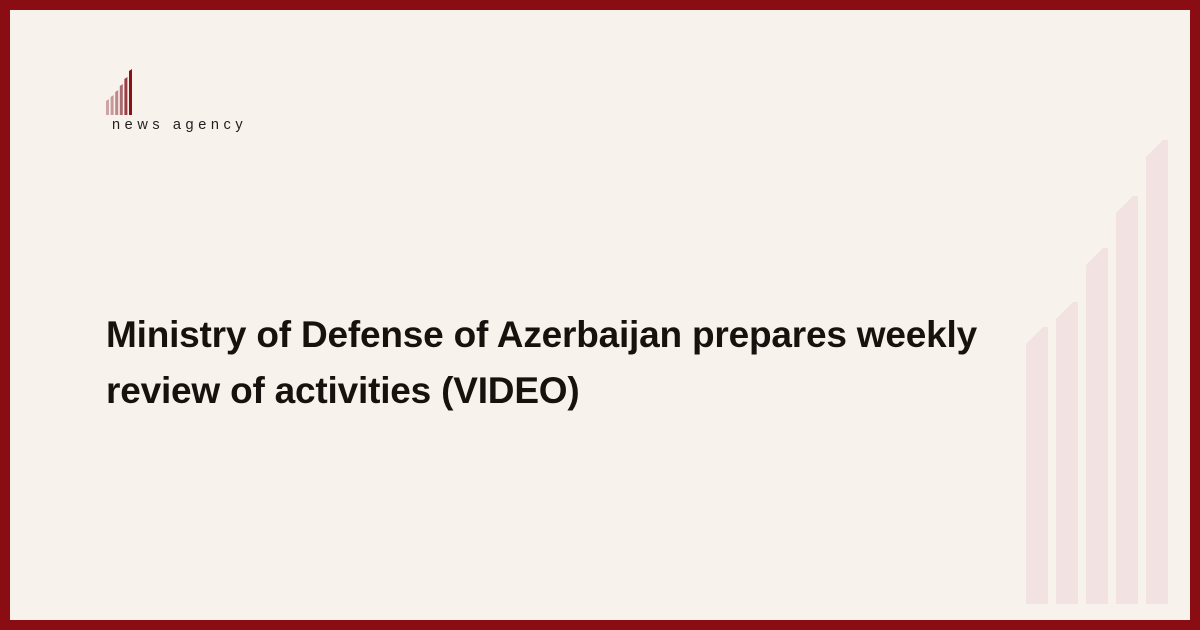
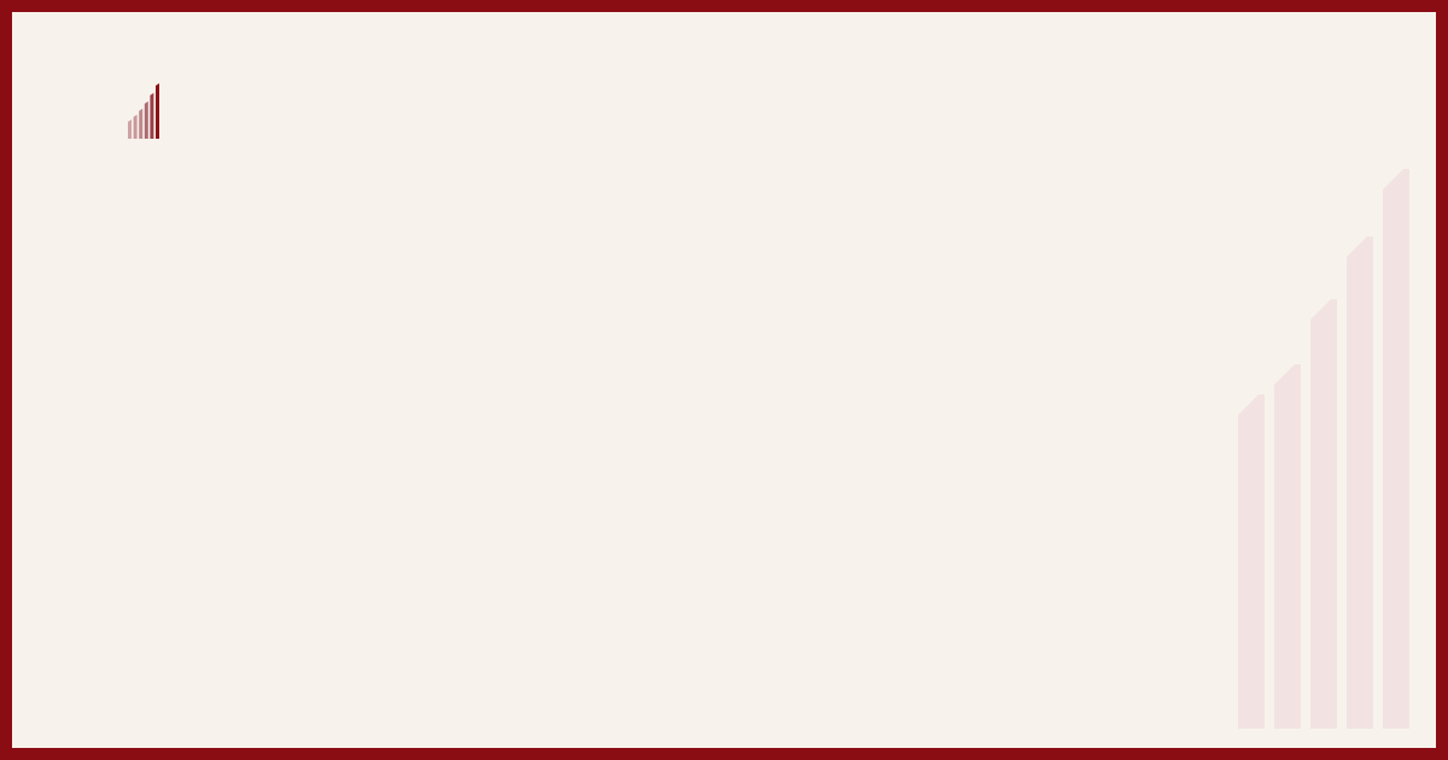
- news agency
- Ministry of Defense of Azerbaijan prepares weekly review of activities (VIDEO)
